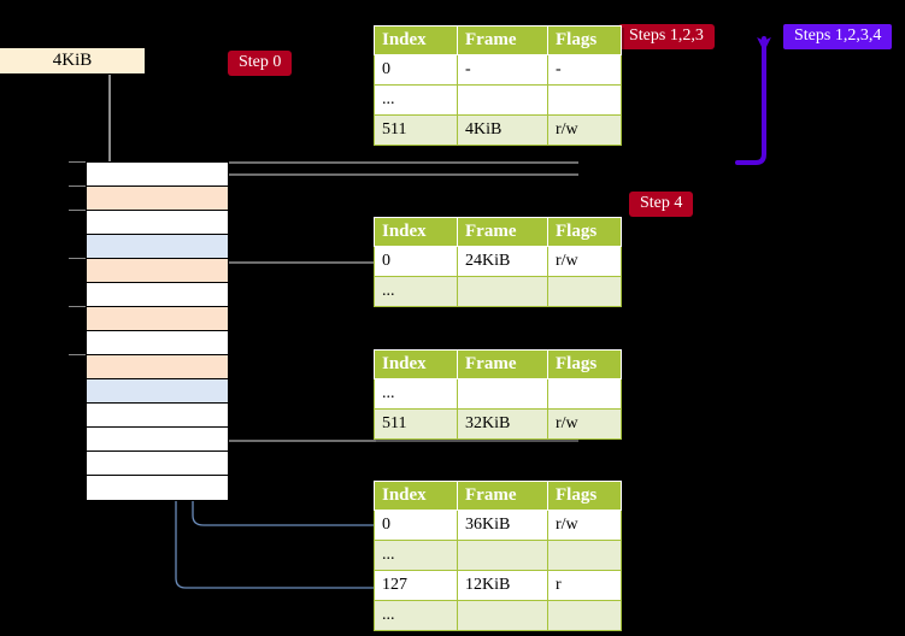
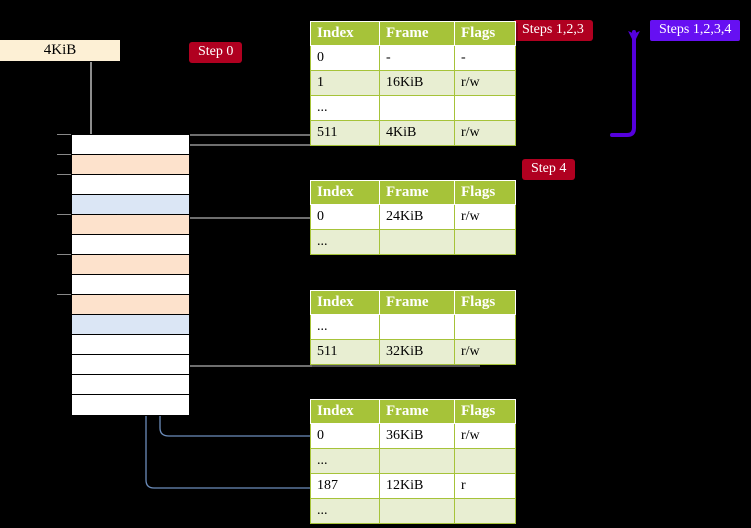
  4KiB
  Step 0
  Steps 1,2,3
  Steps 1,2,3,4
  Step 4
  Index	Frame	Flags
  0	-	-
+ 1	16KiB	r/w
  ...
  511	4KiB	r/w
  Index	Frame	Flags
  0	24KiB	r/w
  ...
  Index	Frame	Flags
  ...
  511	32KiB	r/w
  Index	Frame	Flags
  0	36KiB	r/w
  ...
- 127	12KiB	r
+ 187	12KiB	r
  ...
